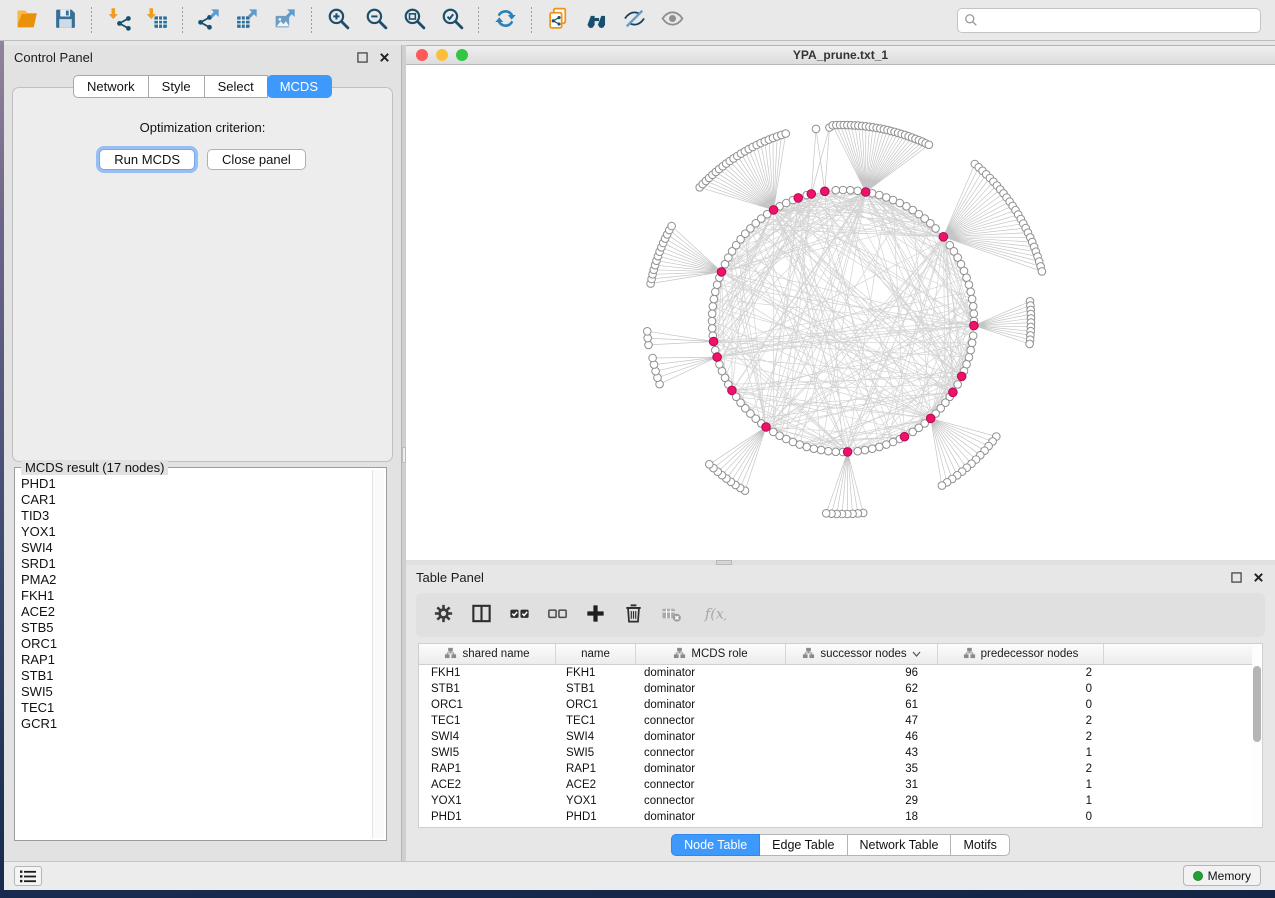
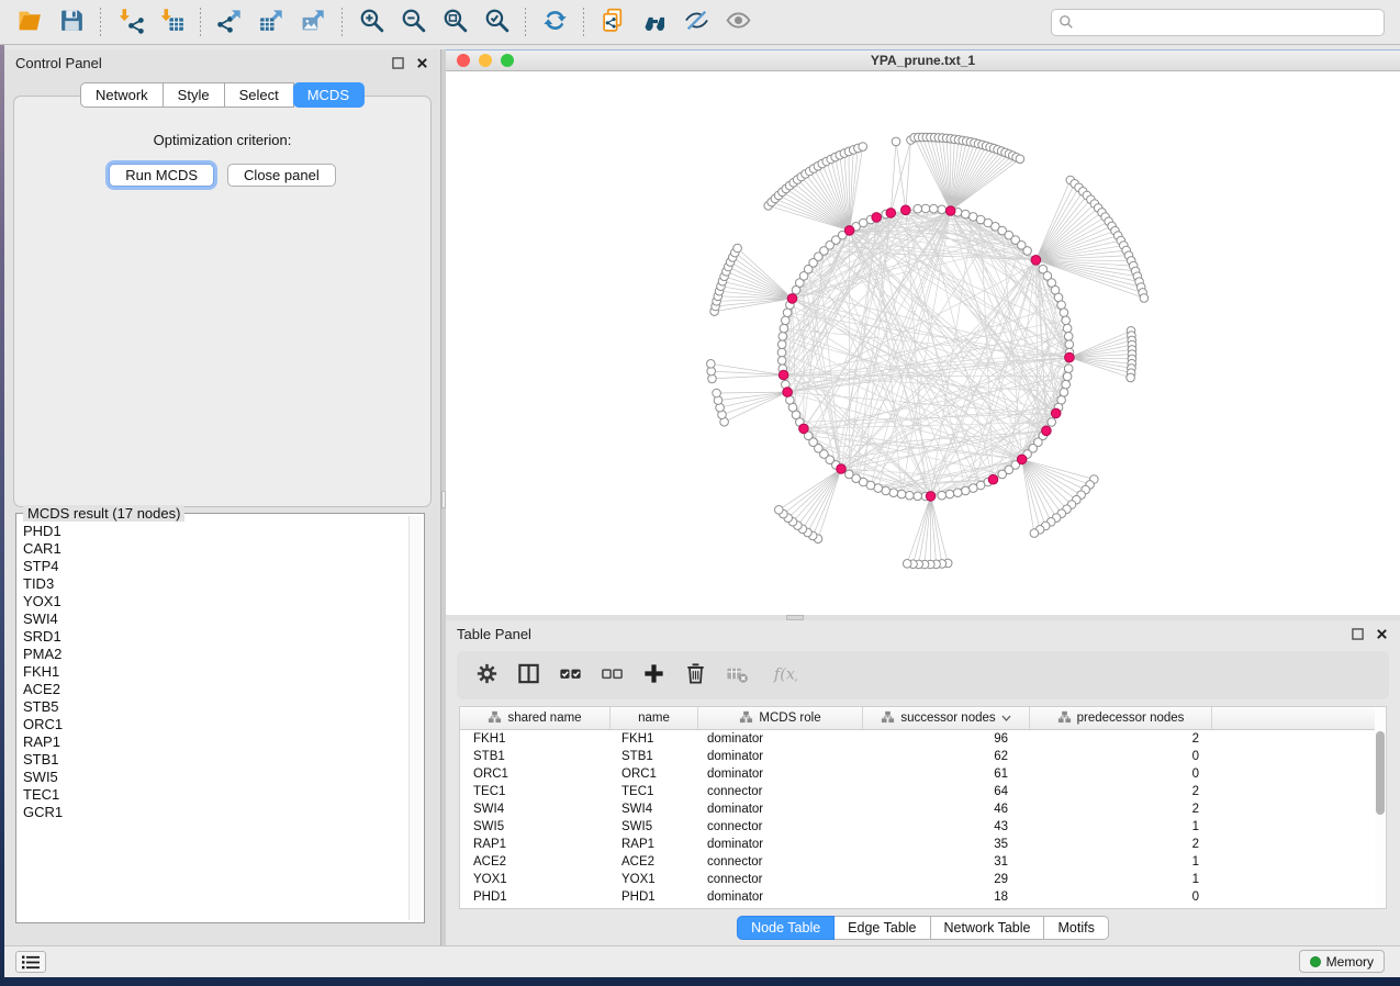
  Control Panel
  Network
  Style
  Select
  MCDS
  Optimization criterion:
  Run MCDS
  Close panel
  MCDS result (17 nodes)
  PHD1
  CAR1
+ STP4
  TID3
  YOX1
  SWI4
  SRD1
  PMA2
  FKH1
  ACE2
  STB5
  ORC1
  RAP1
  STB1
  SWI5
  TEC1
  GCR1
  YPA_prune.txt_1
  Table Panel
  f(x
  shared name
  name
  MCDS role
  successor nodes
  predecessor nodes
  FKH1
  FKH1
  dominator
  96
  2
  STB1
  STB1
  dominator
  62
  0
  ORC1
  ORC1
  dominator
  61
  0
  TEC1
  TEC1
  connector
- 47
+ 64
  2
  SWI4
  SWI4
  dominator
  46
  2
  SWI5
  SWI5
  connector
  43
  1
  RAP1
  RAP1
  dominator
  35
  2
  ACE2
  ACE2
  connector
  31
  1
  YOX1
  YOX1
  connector
  29
  1
  PHD1
  PHD1
  dominator
  18
  0
  Node Table
  Edge Table
  Network Table
  Motifs
  Memory
